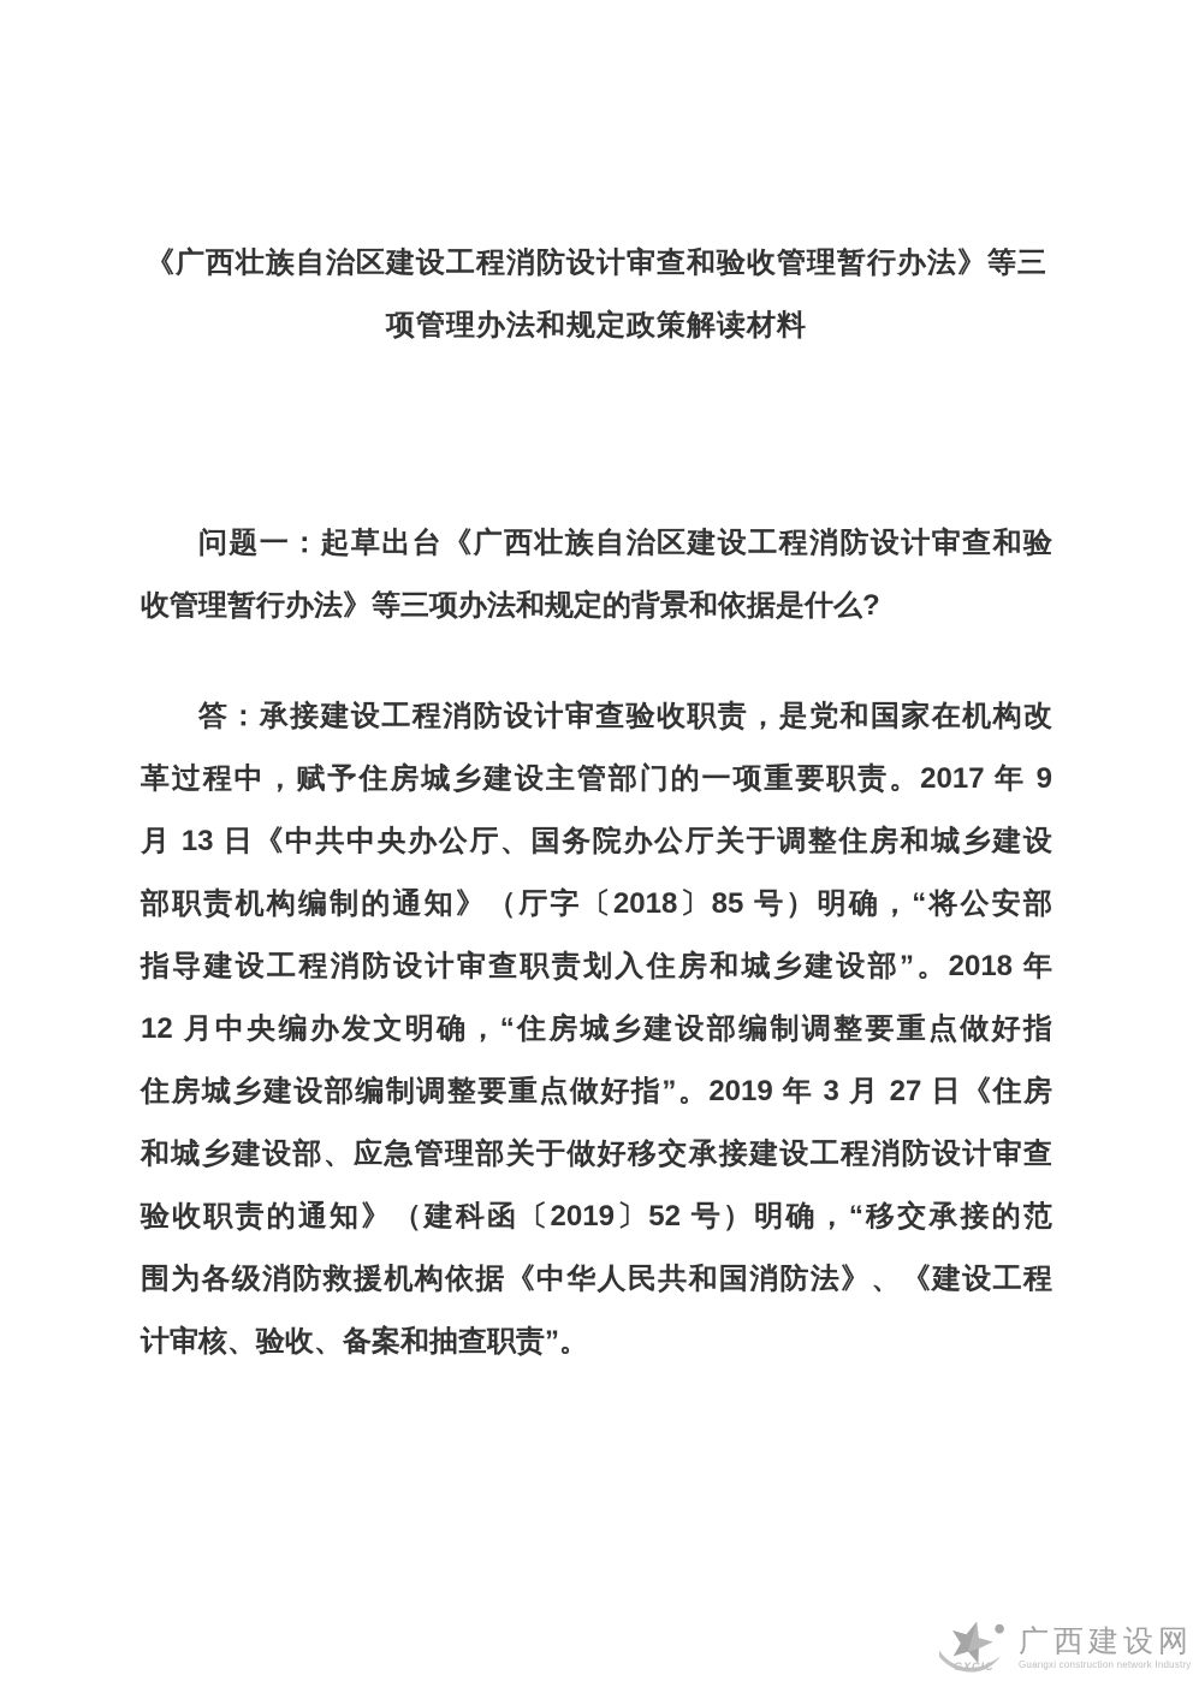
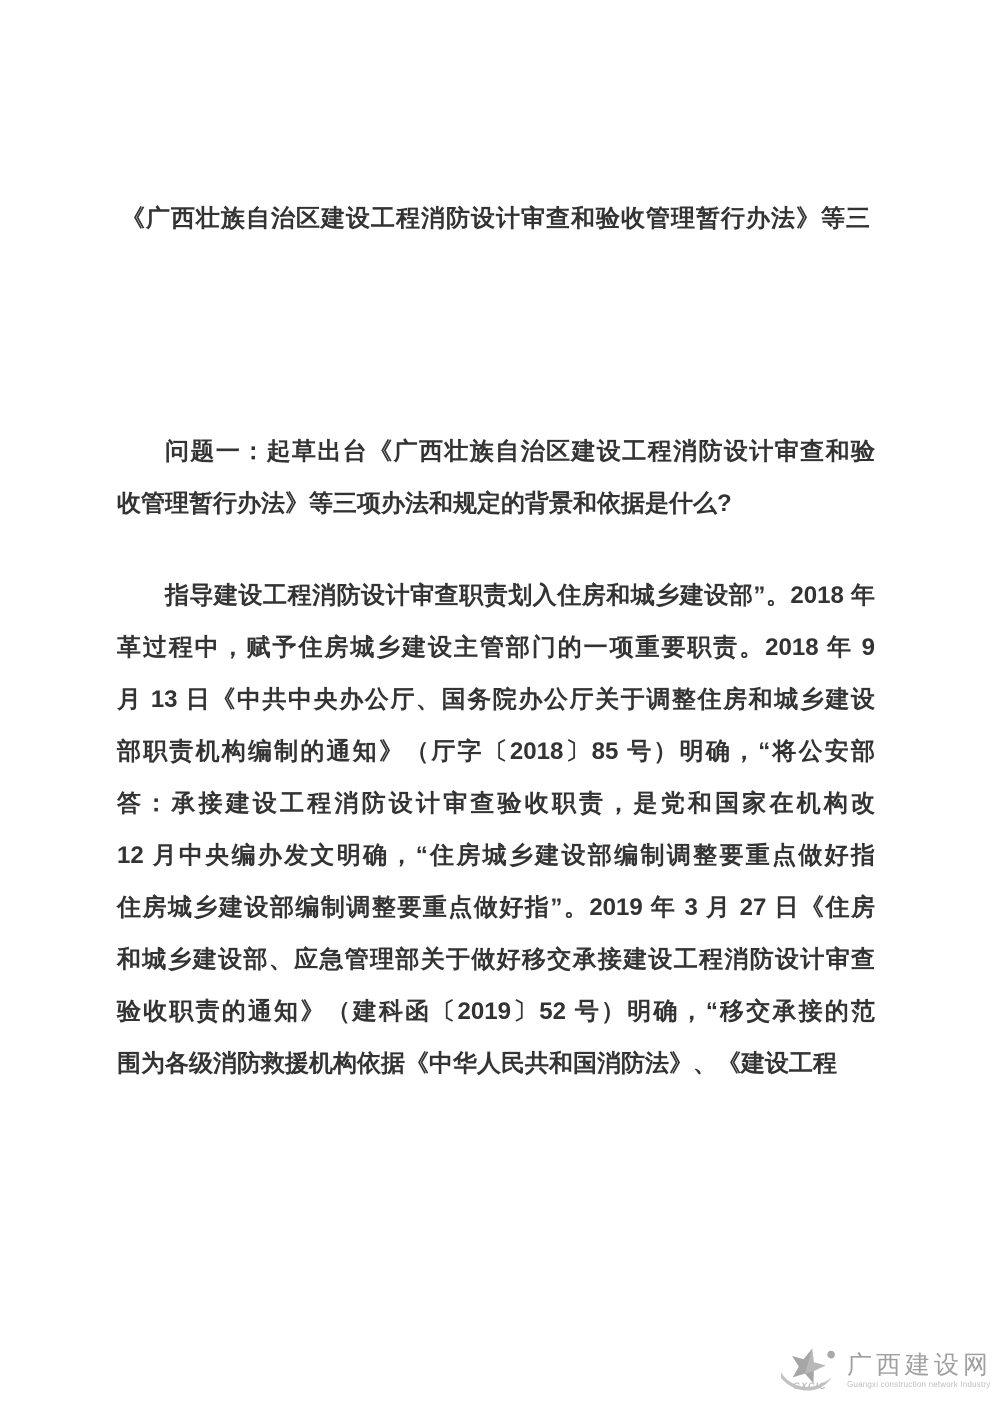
  《广西壮族自治区建设工程消防设计审查和验收管理暂行办法》等三
- 项管理办法和规定政策解读材料
  问题一：起草出台《广西壮族自治区建设工程消防设计审查和验
  收管理暂行办法》等三项办法和规定的背景和依据是什么?
- 答：承接建设工程消防设计审查验收职责，是党和国家在机构改
+ 指导建设工程消防设计审查职责划入住房和城乡建设部”。2018 年
- 革过程中，赋予住房城乡建设主管部门的一项重要职责。2017 年 9
+ 革过程中，赋予住房城乡建设主管部门的一项重要职责。2018 年 9
  月 13 日《中共中央办公厅、国务院办公厅关于调整住房和城乡建设
  部职责机构编制的通知》（厅字〔2018〕85 号）明确，“将公安部
- 指导建设工程消防设计审查职责划入住房和城乡建设部”。2018 年
+ 答：承接建设工程消防设计审查验收职责，是党和国家在机构改
  12 月中央编办发文明确，“住房城乡建设部编制调整要重点做好指
  住房城乡建设部编制调整要重点做好指”。2019 年 3 月 27 日《住房
  和城乡建设部、应急管理部关于做好移交承接建设工程消防设计审查
  验收职责的通知》（建科函〔2019〕52 号）明确，“移交承接的范
  围为各级消防救援机构依据《中华人民共和国消防法》、《建设工程
- 计审核、验收、备案和抽查职责”。
  GXCIC
  广西建设网
  Guangxi construction network Industry
